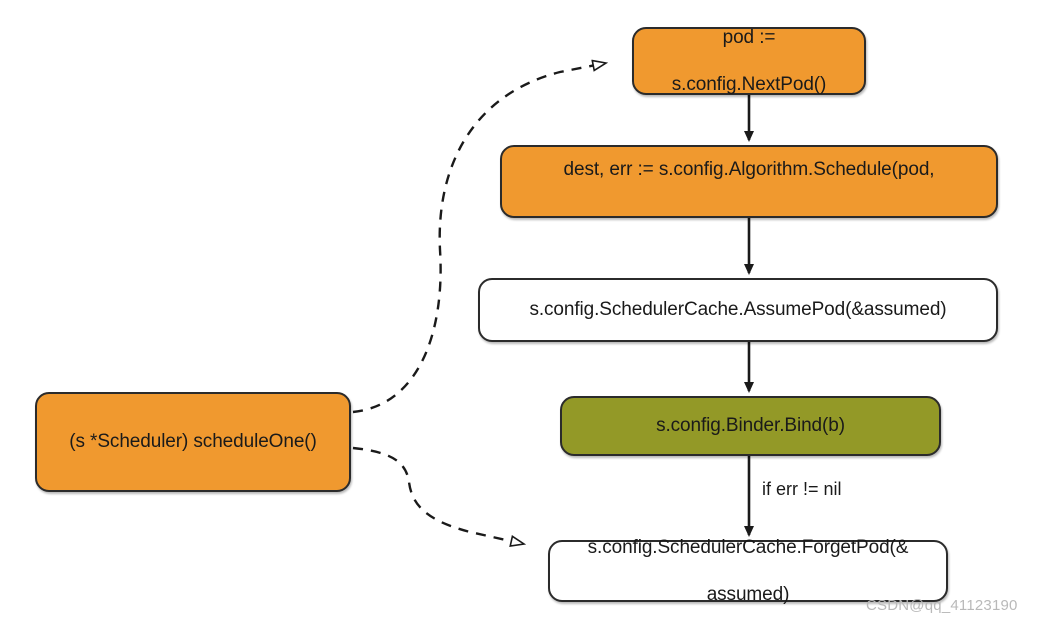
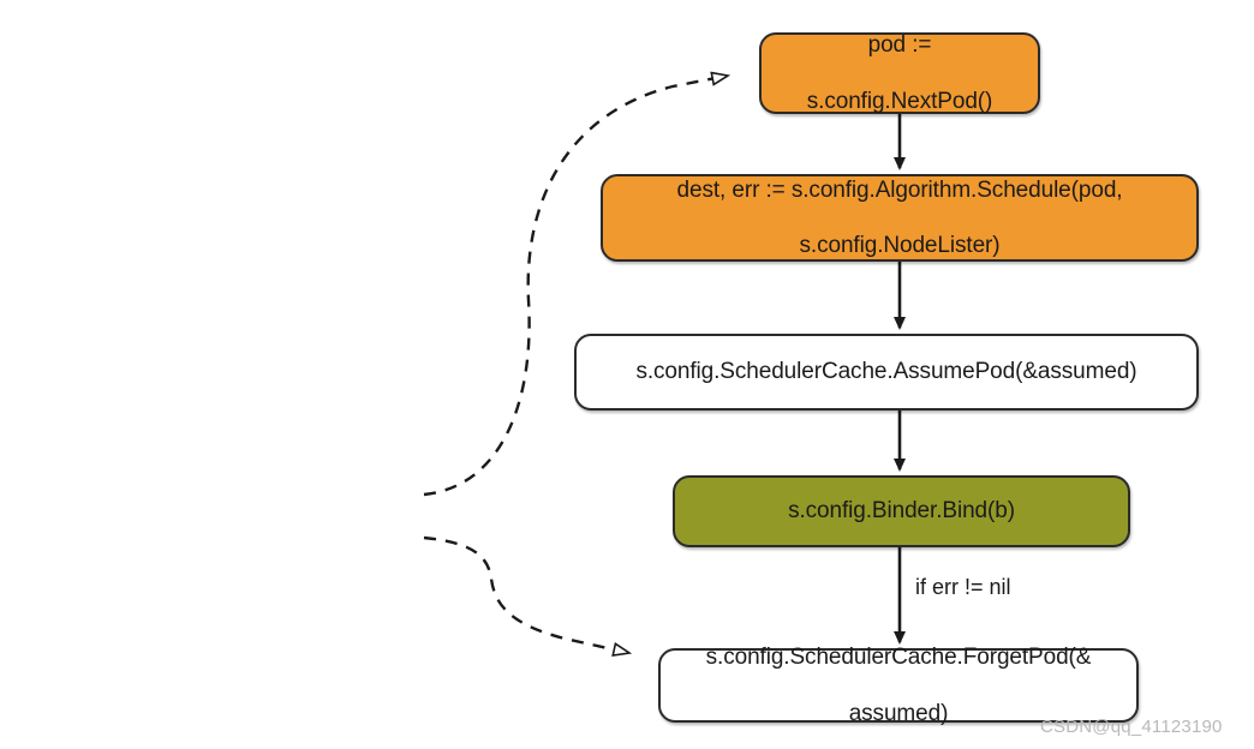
- (s *Scheduler) scheduleOne()
  pod :=
  s.config.NextPod()
  dest, err := s.config.Algorithm.Schedule(pod,
+ s.config.NodeLister)
  s.config.SchedulerCache.AssumePod(&assumed)
  s.config.Binder.Bind(b)
  s.config.SchedulerCache.ForgetPod(&
  assumed)
  if err != nil
  CSDN@qq_41123190
